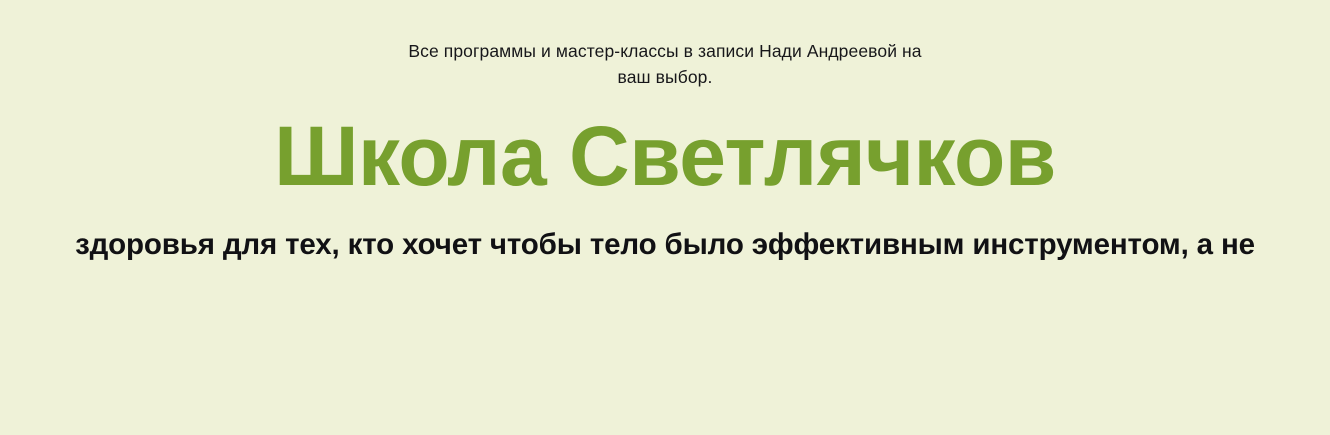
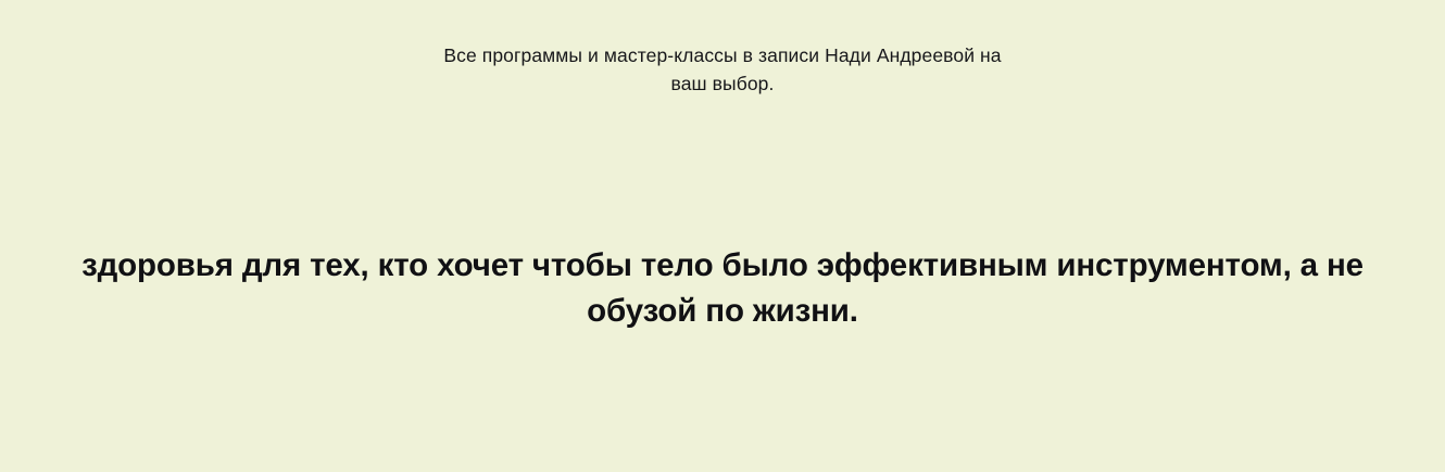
  Все программы и мастер-классы в записи Нади Андреевой на
  ваш выбор.
- Школа Светлячков
  здоровья для тех, кто хочет чтобы тело было эффективным инструментом, а не
+ обузой по жизни.
